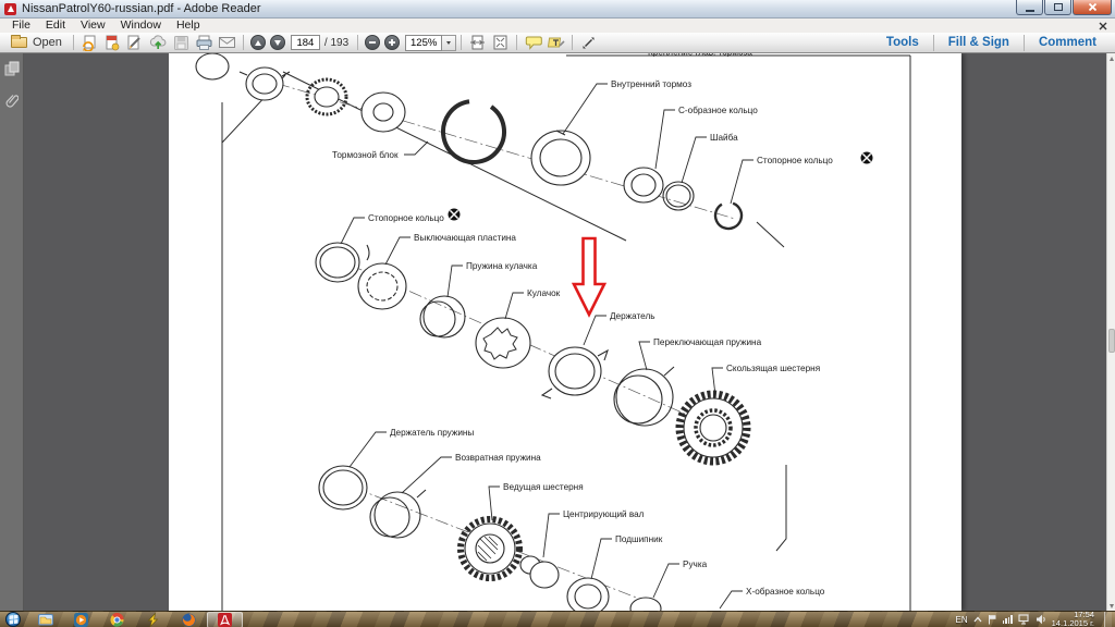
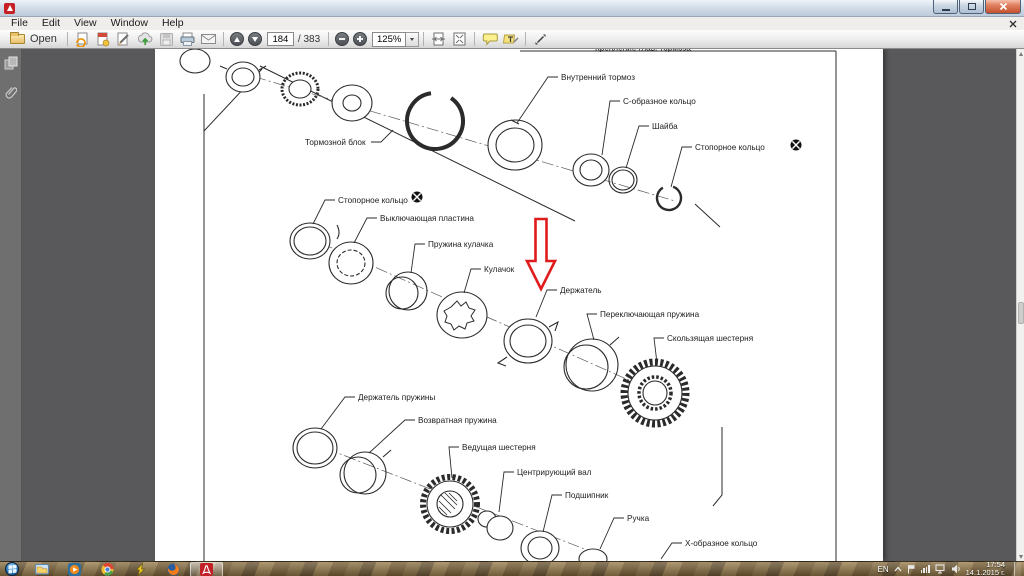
- NissanPatrolY60-russian.pdf - Adobe Reader
  File
  Edit
  View
  Window
  Help
  Open
  184
- / 193
+ / 383
  125%
- Tools
- Fill & Sign
- Comment
  Внутренний тормоз
  С-образное кольцо
  Шайба
  Стопорное кольцо
  Тормозной блок
  Стопорное кольцо
  Выключающая пластина
  Пружина кулачка
  Кулачок
  Держатель
  Переключающая пружина
  Скользящая шестерня
  Держатель пружины
  Возвратная пружина
  Ведущая шестерня
  Центрирующий вал
  Подшипник
  Ручка
  Х-образное кольцо
  EN
  17:54
  14.1.2015 г.
